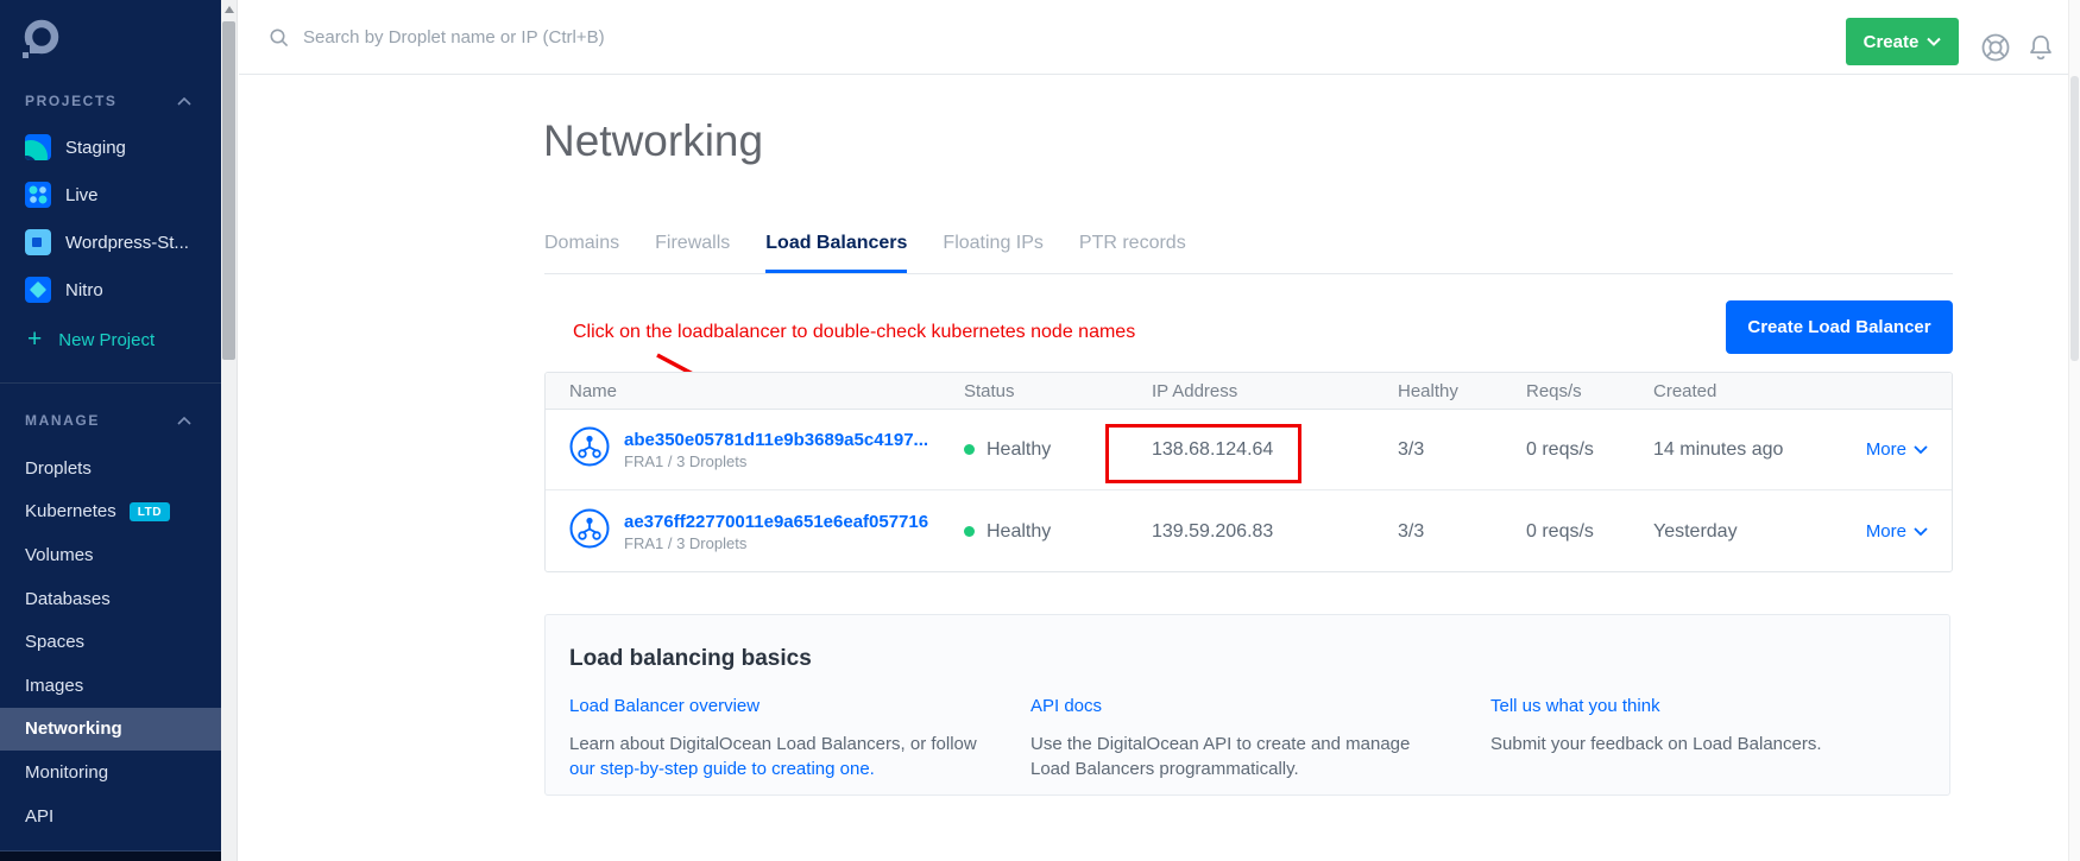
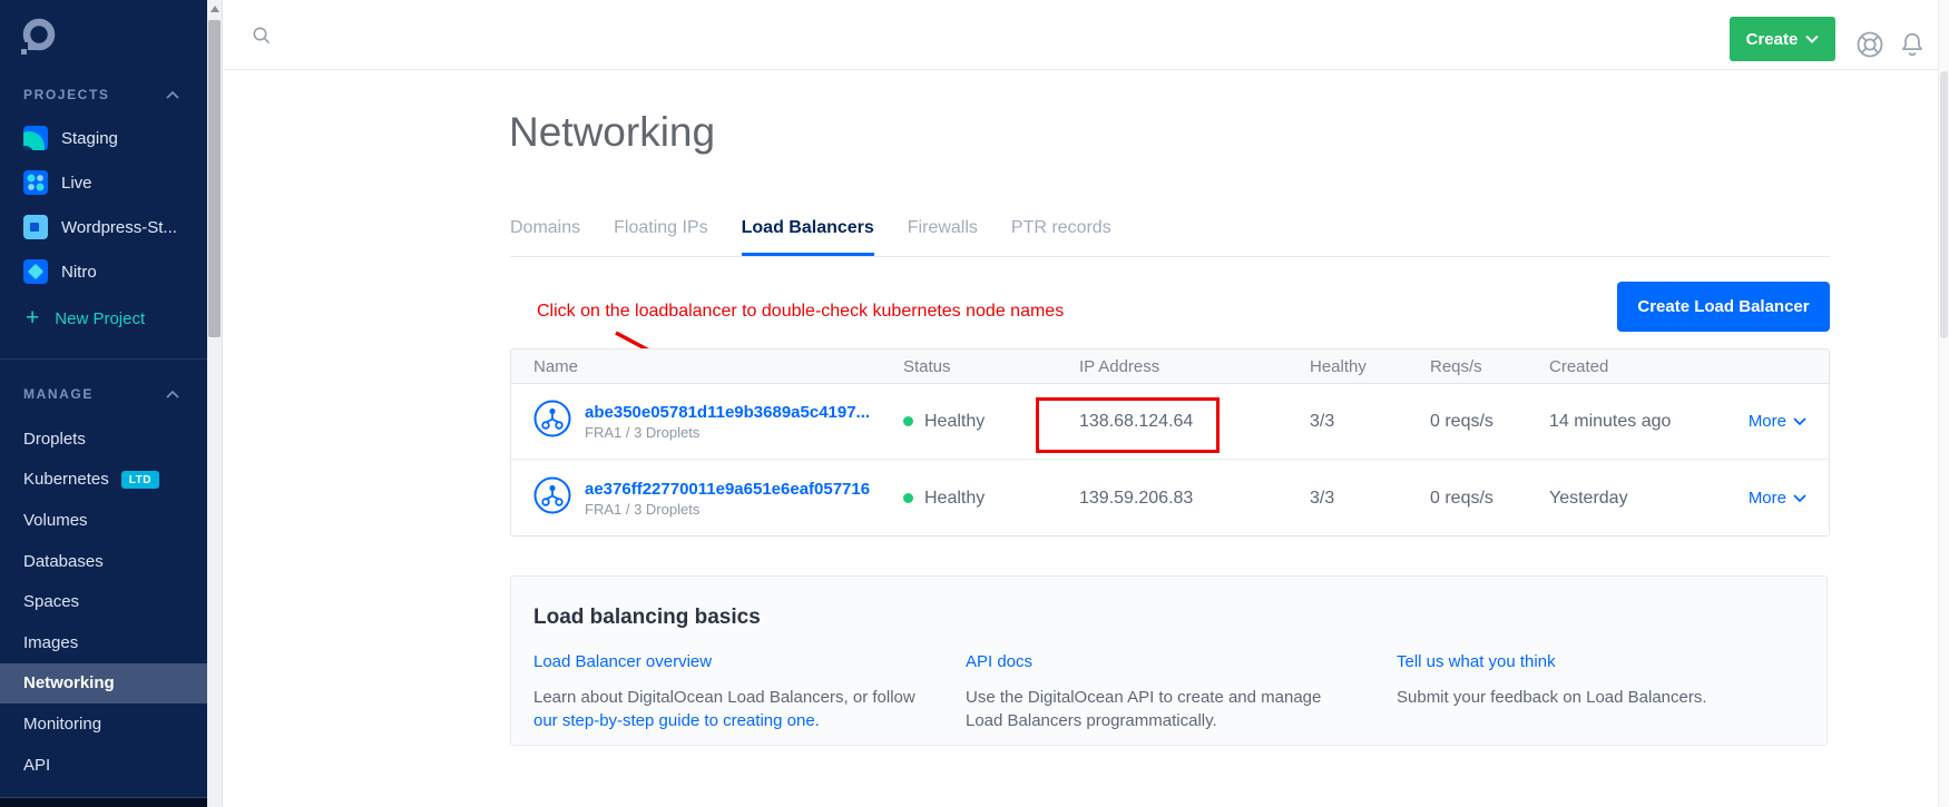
  PROJECTS
  Staging
  Live
  Wordpress-St...
  Nitro
  +
  New Project
  MANAGE
  Droplets
  Kubernetes
  LTD
  Volumes
  Databases
  Spaces
  Images
  Networking
  Monitoring
  API
- Search by Droplet name or IP (Ctrl+B)
  Create
  Networking
  Domains
- Firewalls
+ Floating IPs
  Load Balancers
- Floating IPs
+ Firewalls
  PTR records
  Click on the loadbalancer to double-check kubernetes node names
  Create Load Balancer
  Name
  Status
  IP Address
  Healthy
  Reqs/s
  Created
  abe350e05781d11e9b3689a5c4197...
  FRA1 / 3 Droplets
  Healthy
  138.68.124.64
  3/3
  0 reqs/s
  14 minutes ago
  More
  ae376ff22770011e9a651e6eaf057716
  FRA1 / 3 Droplets
  Healthy
  139.59.206.83
  3/3
  0 reqs/s
  Yesterday
  More
  Load balancing basics
  Load Balancer overview
  Learn about DigitalOcean Load Balancers, or follow
  our step-by-step guide to creating one.
  API docs
  Use the DigitalOcean API to create and manage Load Balancers programmatically.
  Tell us what you think
  Submit your feedback on Load Balancers.
